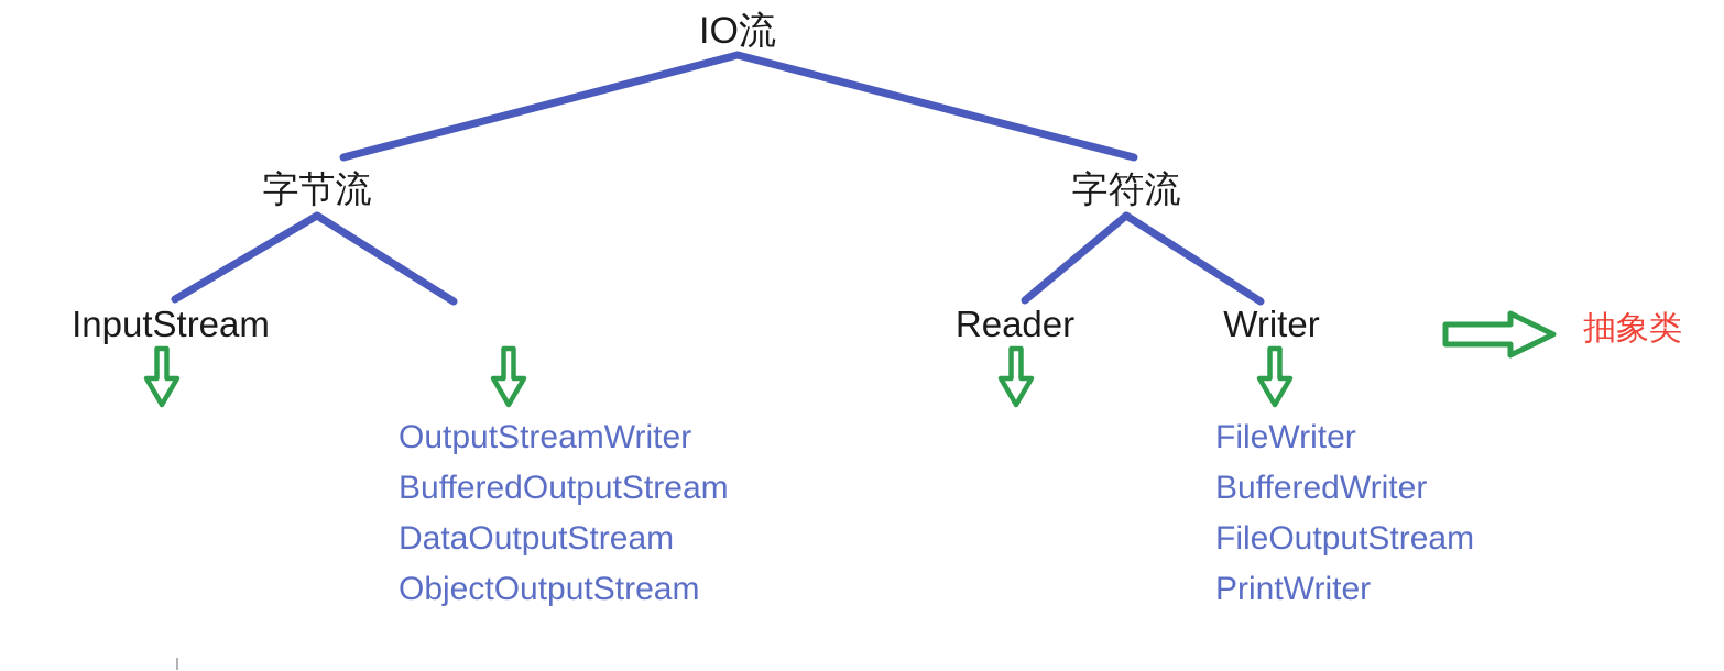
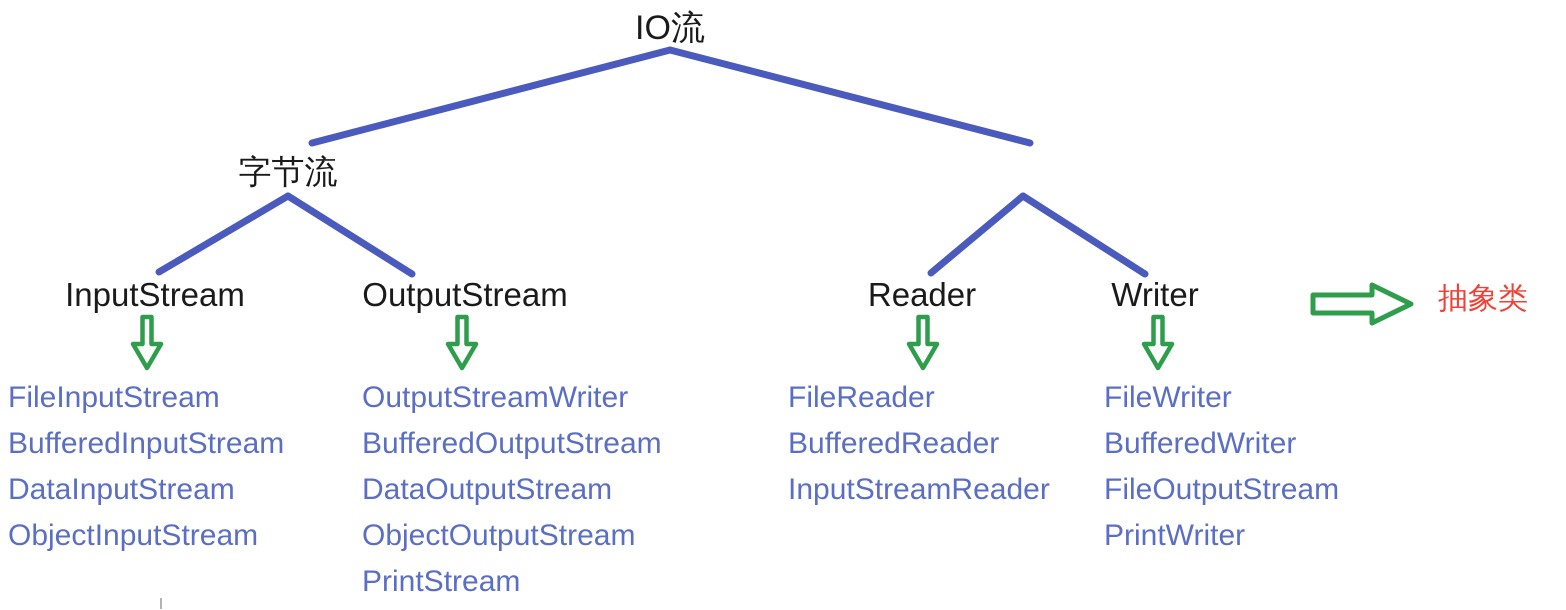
  IO流
  字节流
- 字符流
  InputStream
+ OutputStream
  Reader
  Writer
+ FileInputStream
+ BufferedInputStream
+ DataInputStream
+ ObjectInputStream
  OutputStreamWriter
  BufferedOutputStream
  DataOutputStream
  ObjectOutputStream
+ PrintStream
+ FileReader
+ BufferedReader
+ InputStreamReader
  FileWriter
  BufferedWriter
  FileOutputStream
  PrintWriter
  抽象类
